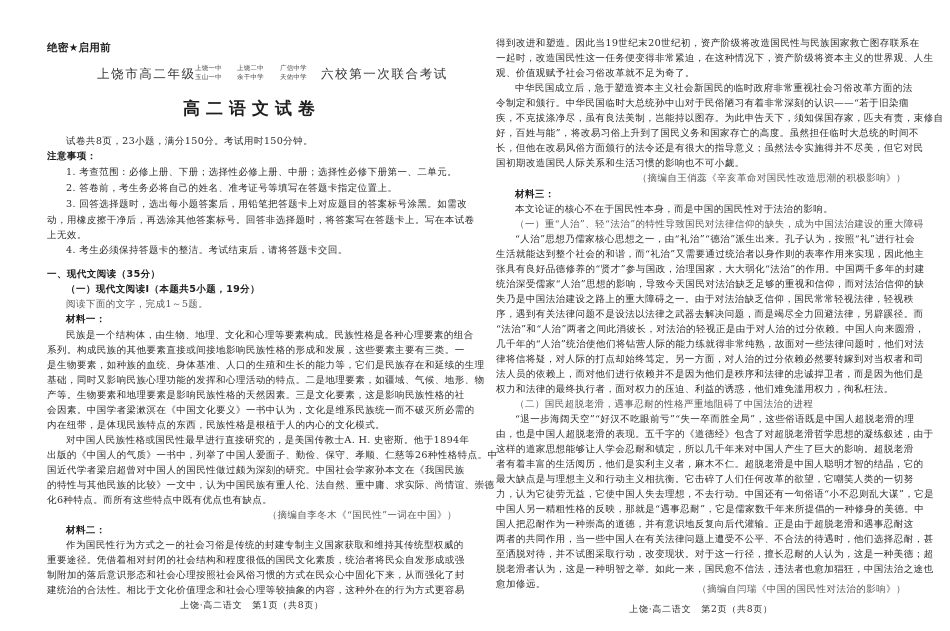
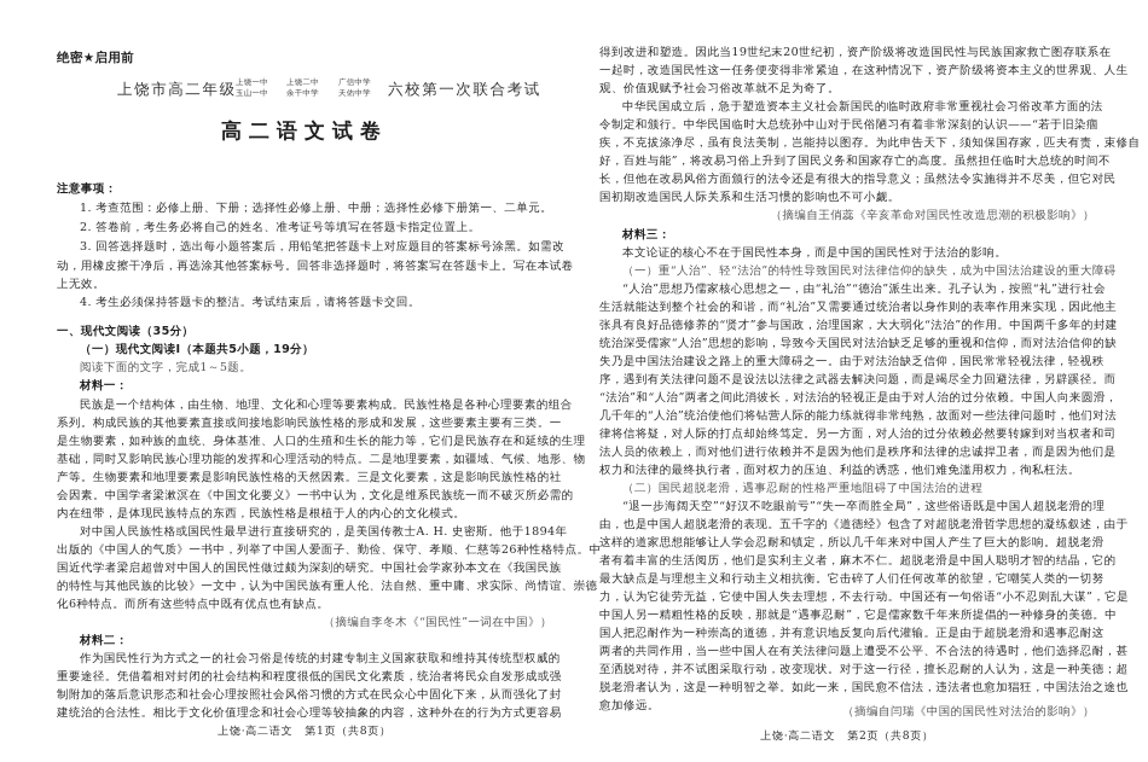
  绝密★启用前
  上饶市高二年级
  上饶一中
  玉山一中
  上饶二中
  余干中学
  广信中学
  天佑中学
  六校第一次联合考试
  高二语文试卷
- 试卷共8页，23小题，满分150分。考试用时150分钟。
  注意事项：
  1. 考查范围：必修上册、下册；选择性必修上册、中册；选择性必修下册第一、二单元。
  2. 答卷前，考生务必将自己的姓名、准考证号等填写在答题卡指定位置上。
  3. 回答选择题时，选出每小题答案后，用铅笔把答题卡上对应题目的答案标号涂黑。如需改
  动，用橡皮擦干净后，再选涂其他答案标号。回答非选择题时，将答案写在答题卡上。写在本试卷
  上无效。
  4. 考生必须保持答题卡的整洁。考试结束后，请将答题卡交回。
  一、现代文阅读（35分）
  （一）现代文阅读Ⅰ（本题共5小题，19分）
  阅读下面的文字，完成1～5题。
  材料一：
  民族是一个结构体，由生物、地理、文化和心理等要素构成。民族性格是各种心理要素的组合
  系列。构成民族的其他要素直接或间接地影响民族性格的形成和发展，这些要素主要有三类。一
  是生物要素，如种族的血统、身体基准、人口的生殖和生长的能力等，它们是民族存在和延续的生理
  基础，同时又影响民族心理功能的发挥和心理活动的特点。二是地理要素，如疆域、气候、地形、物
  产等。生物要素和地理要素是影响民族性格的天然因素。三是文化要素，这是影响民族性格的社
  会因素。中国学者梁漱溟在《中国文化要义》一书中认为，文化是维系民族统一而不破灭所必需的
  内在纽带，是体现民族特点的东西，民族性格是根植于人的内心的文化模式。
  对中国人民族性格或国民性最早进行直接研究的，是美国传教士A. H. 史密斯。他于1894年
  出版的《中国人的气质》一书中，列举了中国人爱面子、勤俭、保守、孝顺、仁慈等26种性格特点。中
  国近代学者梁启超曾对中国人的国民性做过颇为深刻的研究。中国社会学家孙本文在《我国民族
  的特性与其他民族的比较》一文中，认为中国民族有重人伦、法自然、重中庸、求实际、尚情谊、崇德
  化6种特点。而所有这些特点中既有优点也有缺点。
  （摘编自李冬木《“国民性”一词在中国》）
  材料二：
  作为国民性行为方式之一的社会习俗是传统的封建专制主义国家获取和维持其传统型权威的
  重要途径。凭借着相对封闭的社会结构和程度很低的国民文化素质，统治者将民众自发形成或强
  制附加的落后意识形态和社会心理按照社会风俗习惯的方式在民众心中固化下来，从而强化了封
  建统治的合法性。相比于文化价值理念和社会心理等较抽象的内容，这种外在的行为方式更容易
  上饶·高二语文 第1页（共8页）
  得到改进和塑造。因此当19世纪末20世纪初，资产阶级将改造国民性与民族国家救亡图存联系在
  一起时，改造国民性这一任务便变得非常紧迫，在这种情况下，资产阶级将资本主义的世界观、人生
  观、价值观赋予社会习俗改革就不足为奇了。
  中华民国成立后，急于塑造资本主义社会新国民的临时政府非常重视社会习俗改革方面的法
  令制定和颁行。中华民国临时大总统孙中山对于民俗陋习有着非常深刻的认识——“若于旧染痼
  疾，不克拔涤净尽，虽有良法美制，岂能持以图存。为此申告天下，须知保国存家，匹夫有责，束修自
  好，百姓与能”，将改易习俗上升到了国民义务和国家存亡的高度。虽然担任临时大总统的时间不
  长，但他在改易风俗方面颁行的法令还是有很大的指导意义；虽然法令实施得并不尽美，但它对民
  国初期改造国民人际关系和生活习惯的影响也不可小觑。
  （摘编自王俏蕊《辛亥革命对国民性改造思潮的积极影响》）
  材料三：
  本文论证的核心不在于国民性本身，而是中国的国民性对于法治的影响。
  （一）重“人治”、轻“法治”的特性导致国民对法律信仰的缺失，成为中国法治建设的重大障碍
  “人治”思想乃儒家核心思想之一，由“礼治”“德治”派生出来。孔子认为，按照“礼”进行社会
  生活就能达到整个社会的和谐，而“礼治”又需要通过统治者以身作则的表率作用来实现，因此他主
  张具有良好品德修养的“贤才”参与国政，治理国家，大大弱化“法治”的作用。中国两千多年的封建
  统治深受儒家“人治”思想的影响，导致今天国民对法治缺乏足够的重视和信仰，而对法治信仰的缺
  失乃是中国法治建设之路上的重大障碍之一。由于对法治缺乏信仰，国民常常轻视法律，轻视秩
  序，遇到有关法律问题不是设法以法律之武器去解决问题，而是竭尽全力回避法律，另辟蹊径。而
  “法治”和“人治”两者之间此消彼长，对法治的轻视正是由于对人治的过分依赖。中国人向来圆滑，
  几千年的“人治”统治使他们将钻营人际的能力练就得非常纯熟，故面对一些法律问题时，他们对法
  律将信将疑，对人际的打点却始终笃定。另一方面，对人治的过分依赖必然要转嫁到对当权者和司
  法人员的依赖上，而对他们进行依赖并不是因为他们是秩序和法律的忠诚捍卫者，而是因为他们是
  权力和法律的最终执行者，面对权力的压迫、利益的诱惑，他们难免滥用权力，徇私枉法。
  （二）国民超脱老滑，遇事忍耐的性格严重地阻碍了中国法治的进程
  “退一步海阔天空”“好汉不吃眼前亏”“失一卒而胜全局”，这些俗语既是中国人超脱老滑的理
  由，也是中国人超脱老滑的表现。五千字的《道德经》包含了对超脱老滑哲学思想的凝练叙述，由于
  这样的道家思想能够让人学会忍耐和镇定，所以几千年来对中国人产生了巨大的影响。超脱老滑
  者有着丰富的生活阅历，他们是实利主义者，麻木不仁。超脱老滑是中国人聪明才智的结晶，它的
  最大缺点是与理想主义和行动主义相抗衡。它击碎了人们任何改革的欲望，它嘲笑人类的一切努
  力，认为它徒劳无益，它使中国人失去理想，不去行动。中国还有一句俗语“小不忍则乱大谋”，它是
  中国人另一精粗性格的反映，那就是“遇事忍耐”，它是儒家数千年来所提倡的一种修身的美德。中
  国人把忍耐作为一种崇高的道德，并有意识地反复向后代灌输。正是由于超脱老滑和遇事忍耐这
  两者的共同作用，当一些中国人在有关法律问题上遭受不公平、不合法的待遇时，他们选择忍耐，甚
  至洒脱对待，并不试图采取行动，改变现状。对于这一行径，擅长忍耐的人认为，这是一种美德；超
  脱老滑者认为，这是一种明智之举。如此一来，国民愈不信法，违法者也愈加猖狂，中国法治之途也
  愈加修远。
  （摘编自闫瑞《中国的国民性对法治的影响》）
  上饶·高二语文 第2页（共8页）
